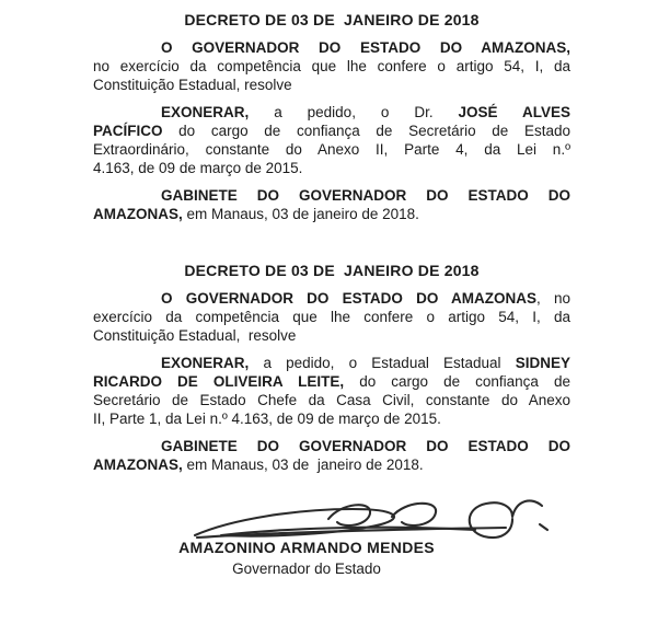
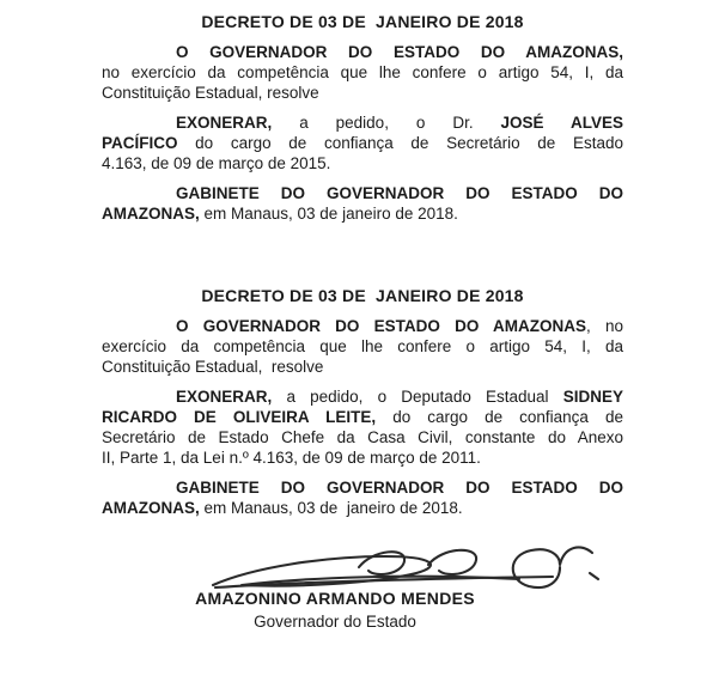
  DECRETO DE 03 DE JANEIRO DE 2018
  O GOVERNADOR DO ESTADO DO AMAZONAS,
  no exercício da competência que lhe confere o artigo 54, I, da
  Constituição Estadual, resolve
  EXONERAR, a pedido, o Dr. JOSÉ ALVES
  PACÍFICO do cargo de confiança de Secretário de Estado
- Extraordinário, constante do Anexo II, Parte 4, da Lei n.º
  4.163, de 09 de março de 2015.
  GABINETE DO GOVERNADOR DO ESTADO DO
  AMAZONAS, em Manaus, 03 de janeiro de 2018.
  DECRETO DE 03 DE JANEIRO DE 2018
  O GOVERNADOR DO ESTADO DO AMAZONAS, no
  exercício da competência que lhe confere o artigo 54, I, da
  Constituição Estadual, resolve
- EXONERAR, a pedido, o Estadual Estadual SIDNEY
+ EXONERAR, a pedido, o Deputado Estadual SIDNEY
  RICARDO DE OLIVEIRA LEITE, do cargo de confiança de
  Secretário de Estado Chefe da Casa Civil, constante do Anexo
- II, Parte 1, da Lei n.º 4.163, de 09 de março de 2015.
+ II, Parte 1, da Lei n.º 4.163, de 09 de março de 2011.
  GABINETE DO GOVERNADOR DO ESTADO DO
  AMAZONAS, em Manaus, 03 de janeiro de 2018.
  AMAZONINO ARMANDO MENDES
  Governador do Estado
